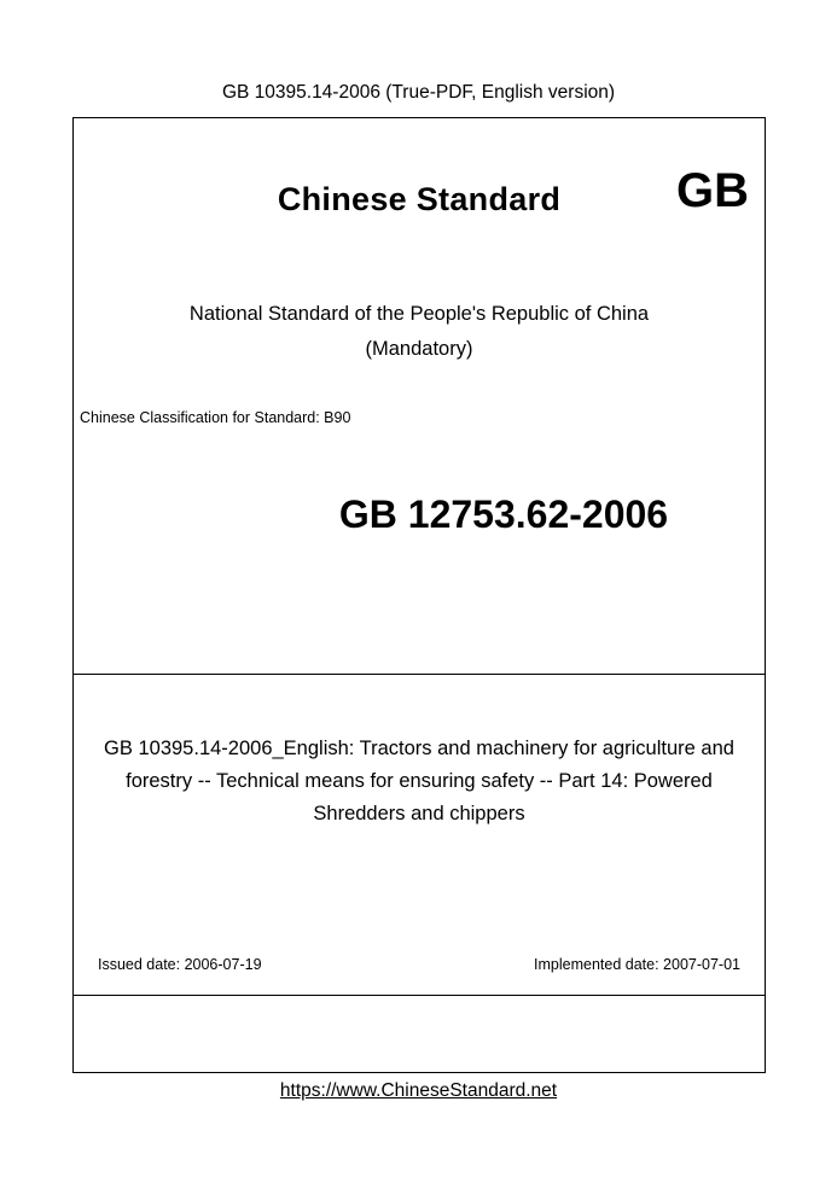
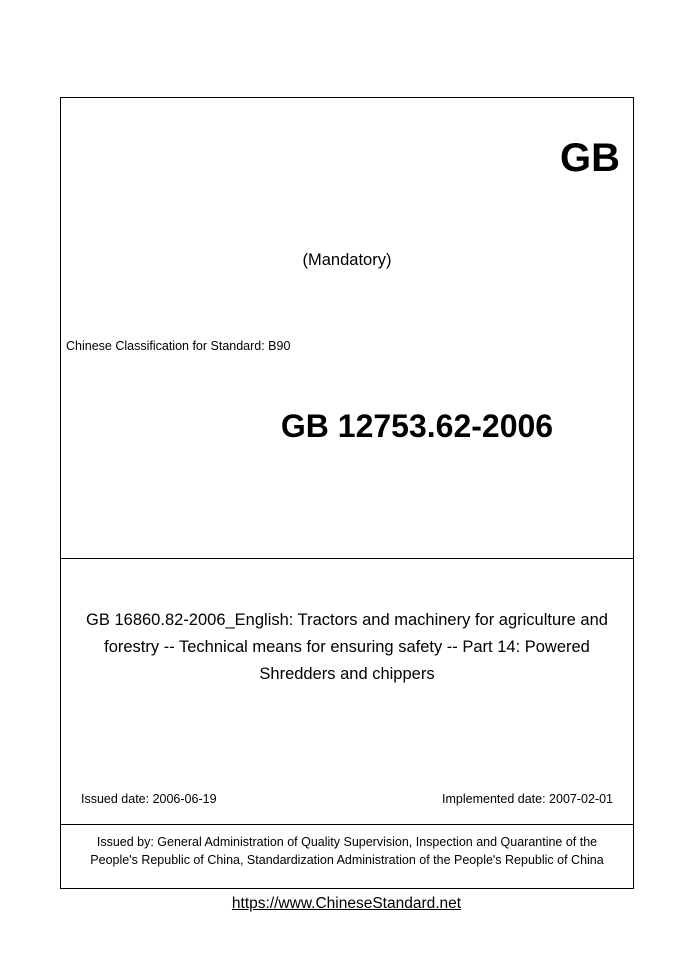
- GB 10395.14-2006 (True-PDF, English version)
- Chinese Standard
  GB
- National Standard of the People's Republic of China
  (Mandatory)
  Chinese Classification for Standard: B90
  GB 12753.62-2006
- GB 10395.14-2006_English: Tractors and machinery for agriculture and forestry -- Technical means for ensuring safety -- Part 14: Powered Shredders and chippers
+ GB 16860.82-2006_English: Tractors and machinery for agriculture and forestry -- Technical means for ensuring safety -- Part 14: Powered Shredders and chippers
- Issued date: 2006-07-19
+ Issued date: 2006-06-19
- Implemented date: 2007-07-01
+ Implemented date: 2007-02-01
+ Issued by: General Administration of Quality Supervision, Inspection and Quarantine of the People's Republic of China, Standardization Administration of the People's Republic of China
  https://www.ChineseStandard.net
